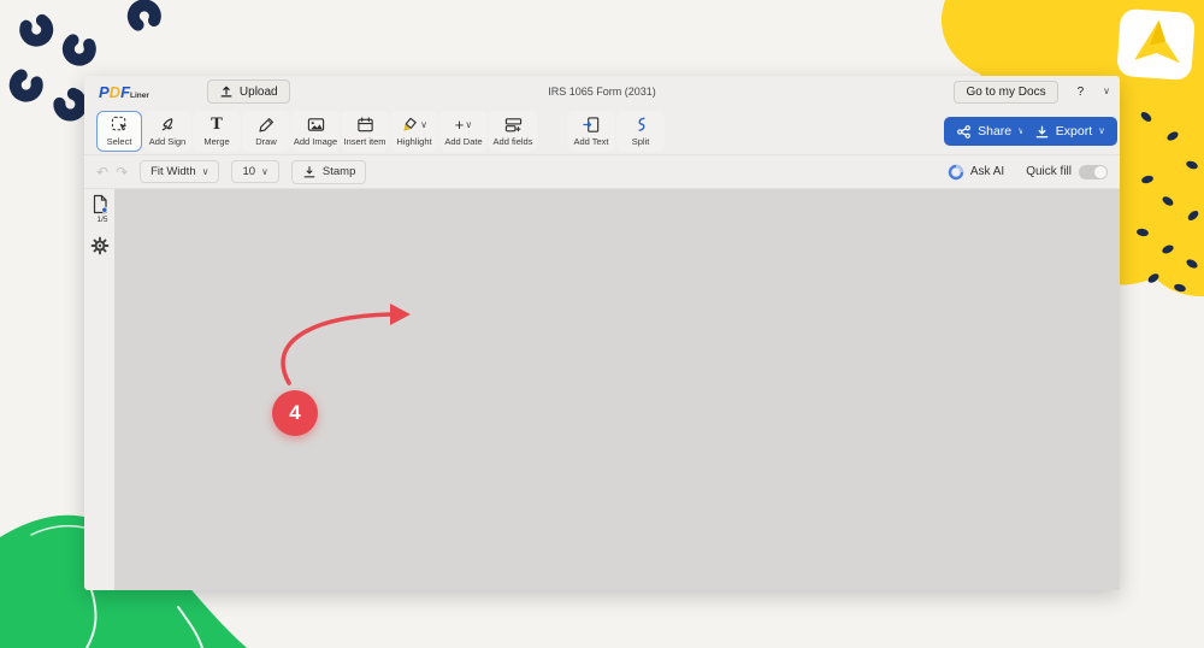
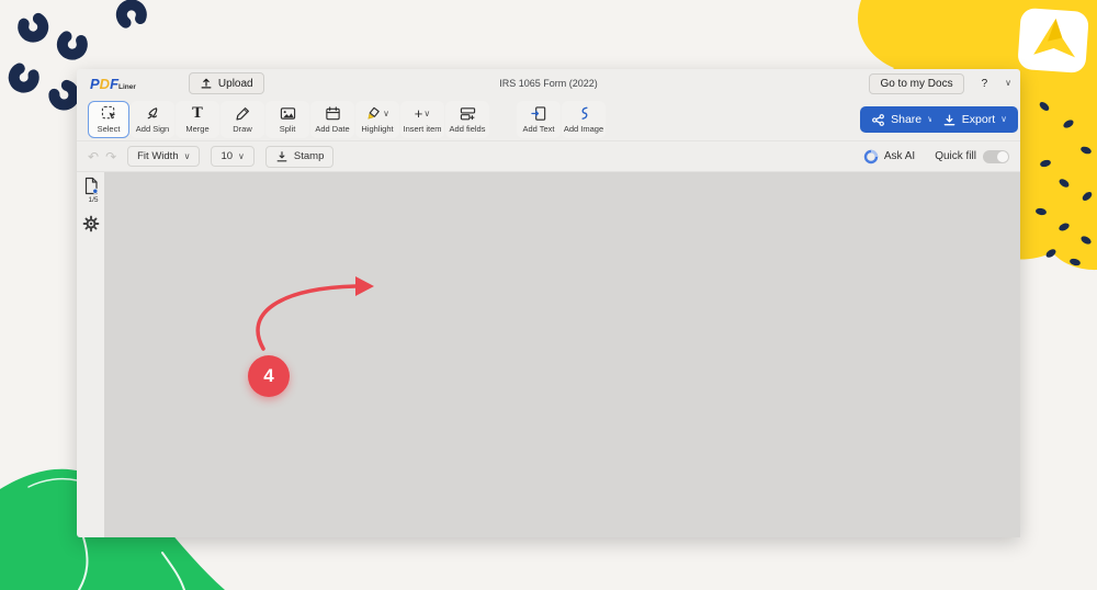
  Upload
- IRS 1065 Form (2031)
+ IRS 1065 Form (2022)
  Go to my Docs
  ?
  ∨
  Select
  Add Sign
  T
  Merge
  Draw
- Add Image
+ Split
- Insert item
+ Add Date
  ∨
  Highlight
  +
  ∨
- Add Date
+ Insert item
  Add fields
  Add Text
- Split
+ Add Image
  Share
  Export
  ∨
  ↶
  ↷
  Fit Width
  ∨
  10
  ∨
  Stamp
  Ask AI
  Quick fill
  4
